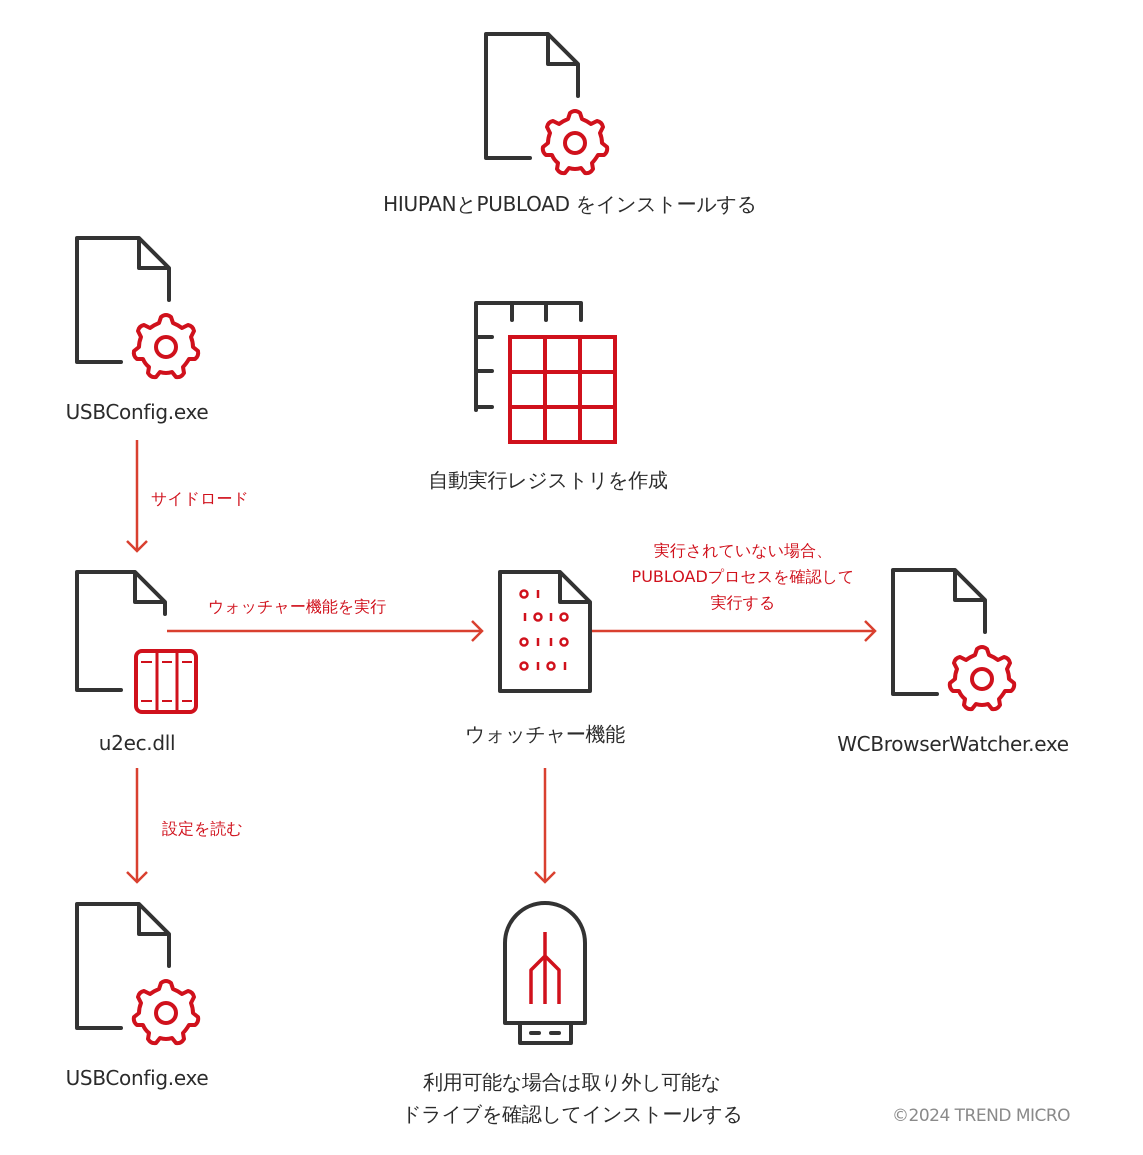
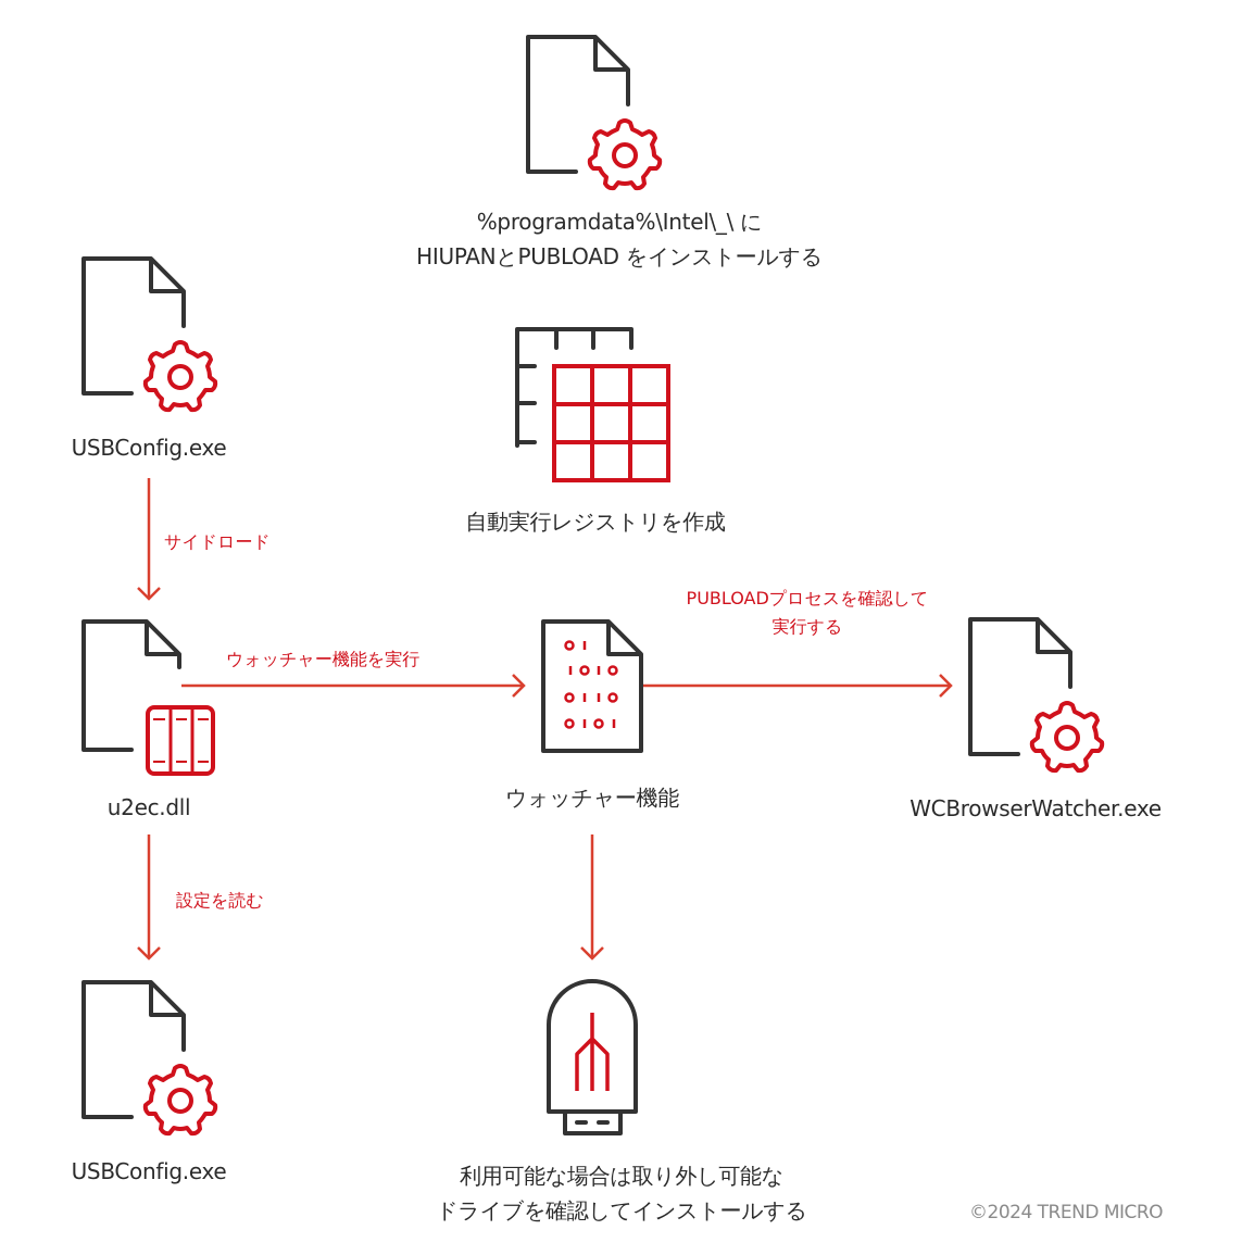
+ %programdata%\Intel\_\ に
  HIUPANとPUBLOAD をインストールする
  自動実行レジストリを作成
  USBConfig.exe
  u2ec.dll
  ウォッチャー機能
  WCBrowserWatcher.exe
  USBConfig.exe
  利用可能な場合は取り外し可能な
  ドライブを確認してインストールする
  サイドロード
  ウォッチャー機能を実行
- 実行されていない場合、
  PUBLOADプロセスを確認して
  実行する
  設定を読む
  ©2024 TREND MICRO
